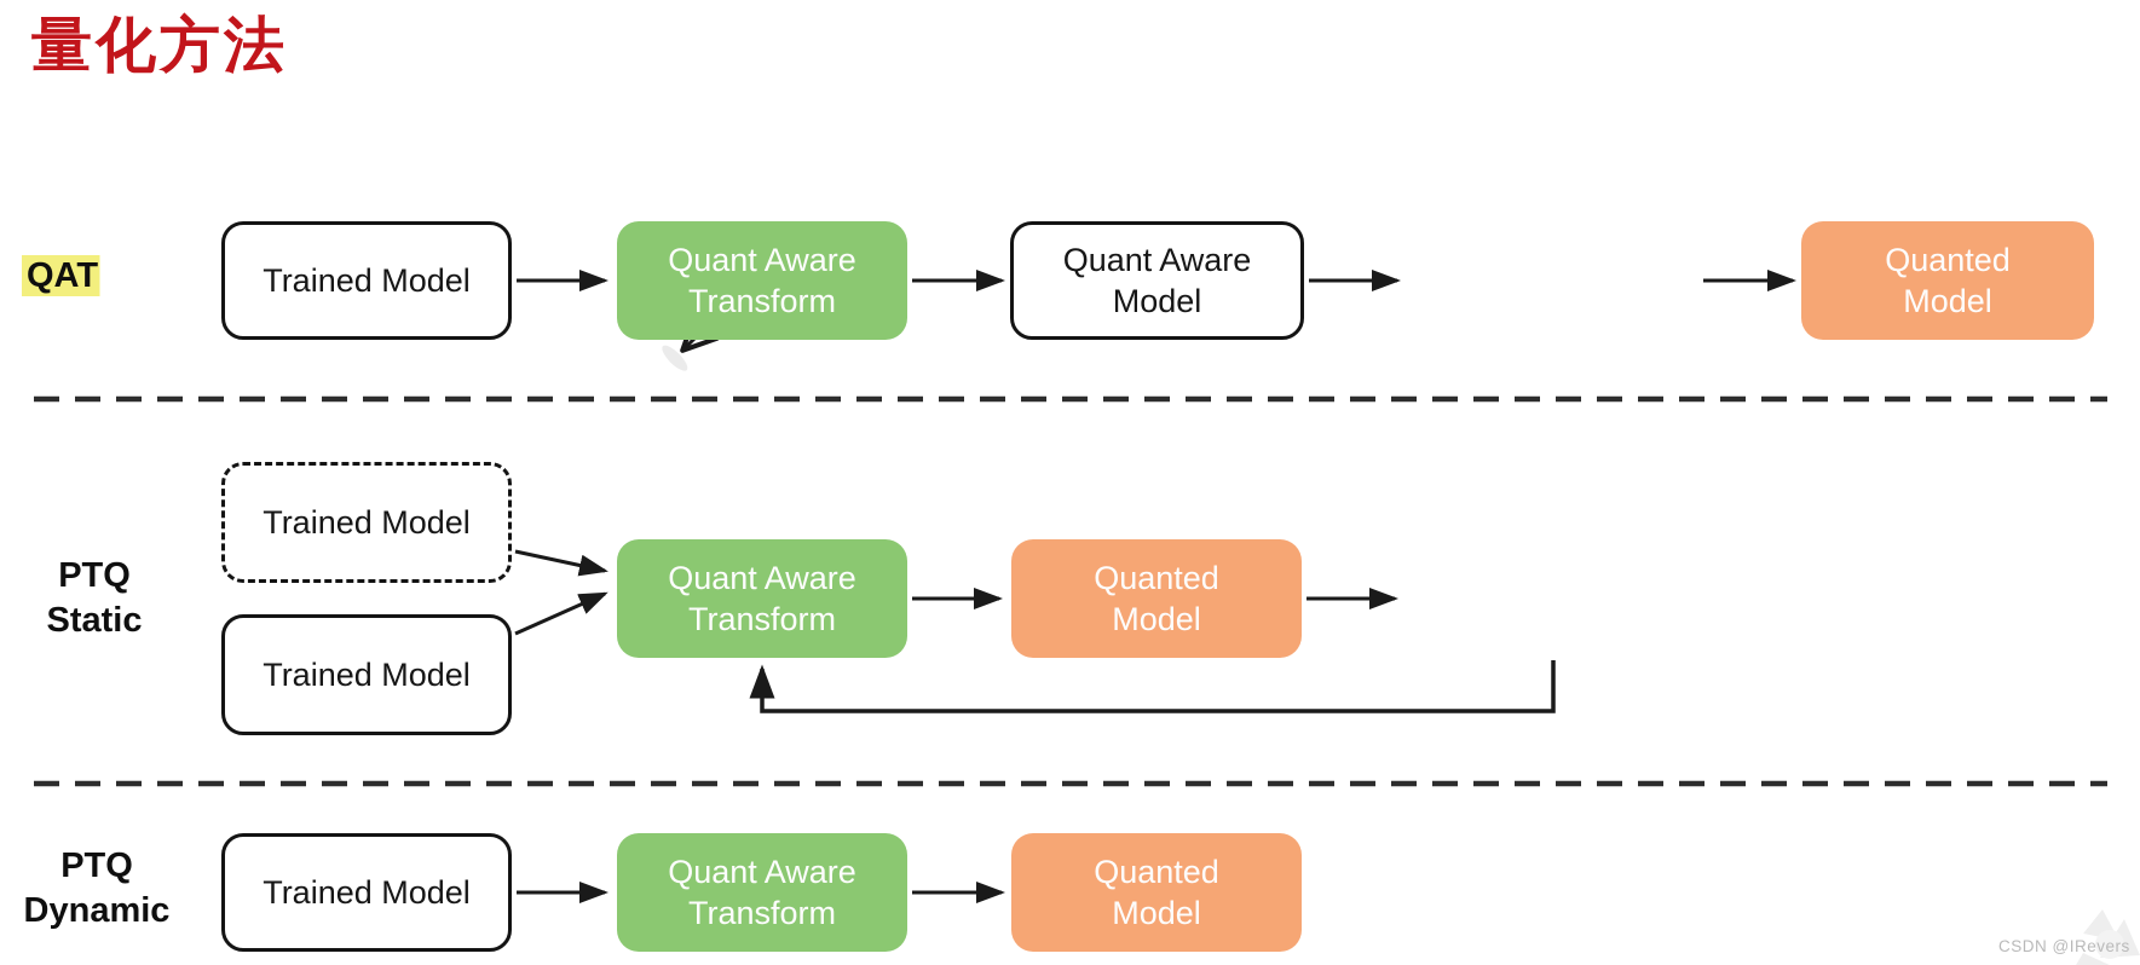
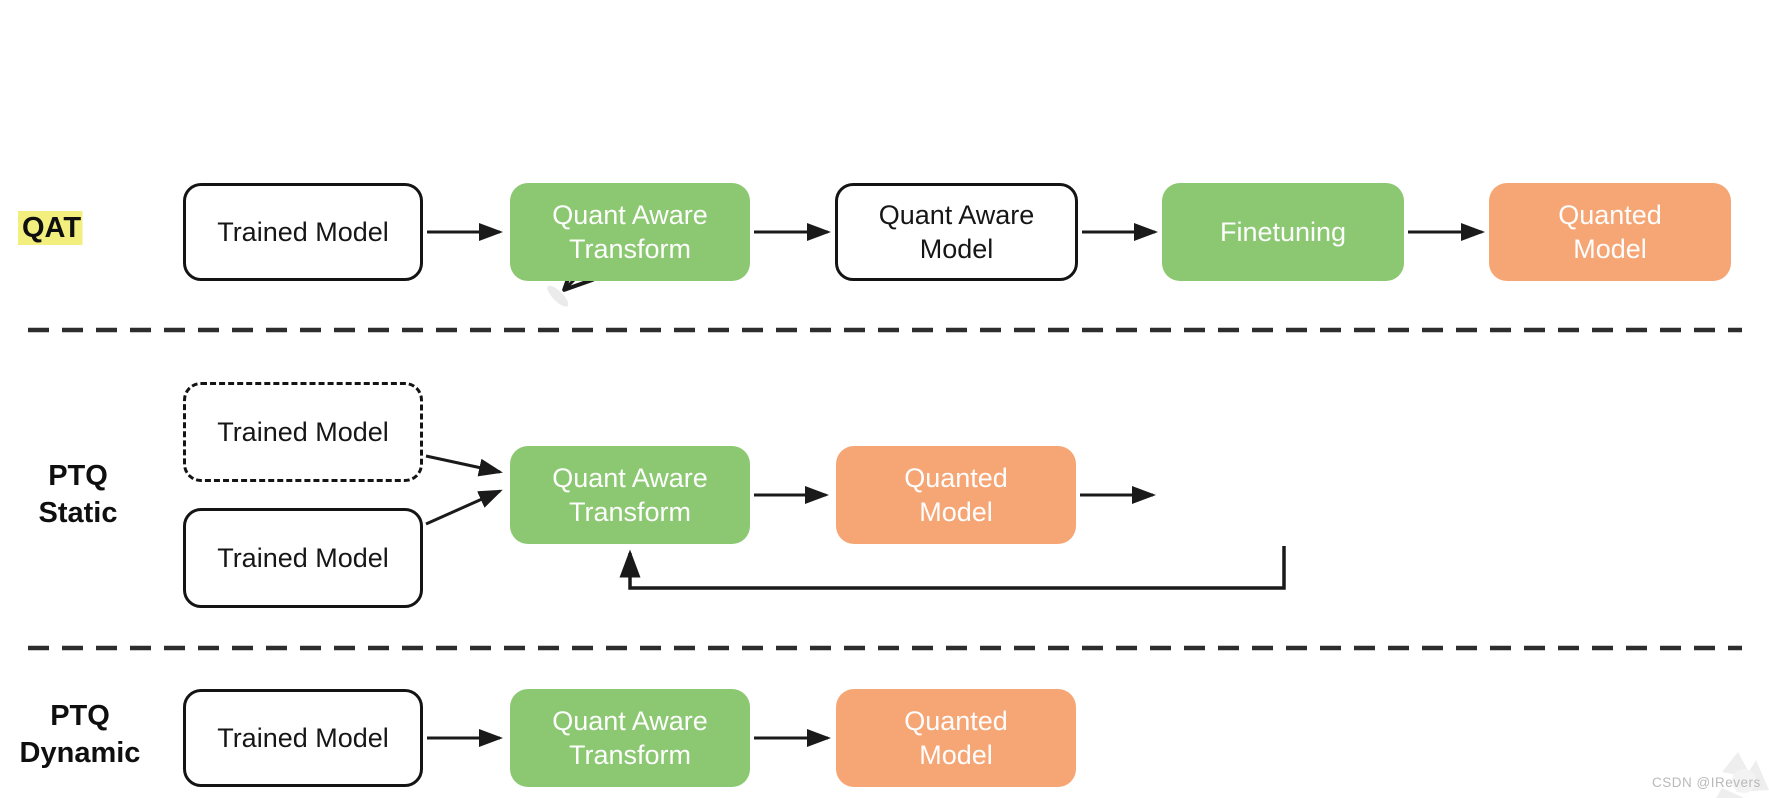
- 量化方法
  QAT
  Trained Model
  Quant Aware
  Transform
  Quant Aware
  Model
+ Finetuning
  Quanted
  Model
  PTQ
  Static
  Trained Model
  Trained Model
  Quant Aware
  Transform
  Quanted
  Model
  PTQ
  Dynamic
  Trained Model
  Quant Aware
  Transform
  Quanted
  Model
  CSDN @IRevers
